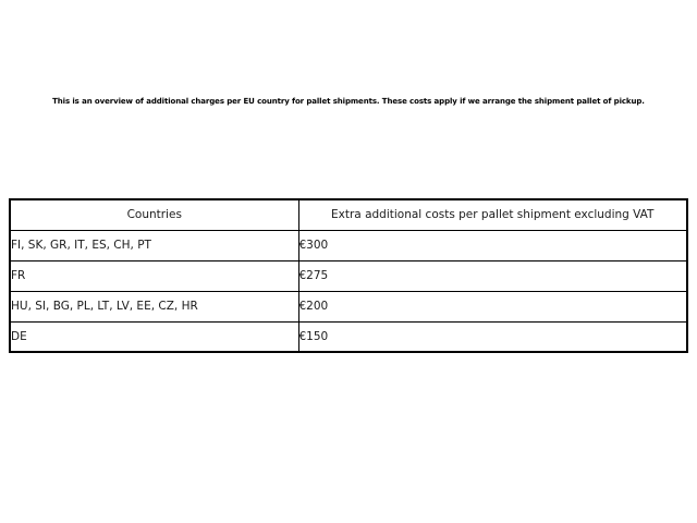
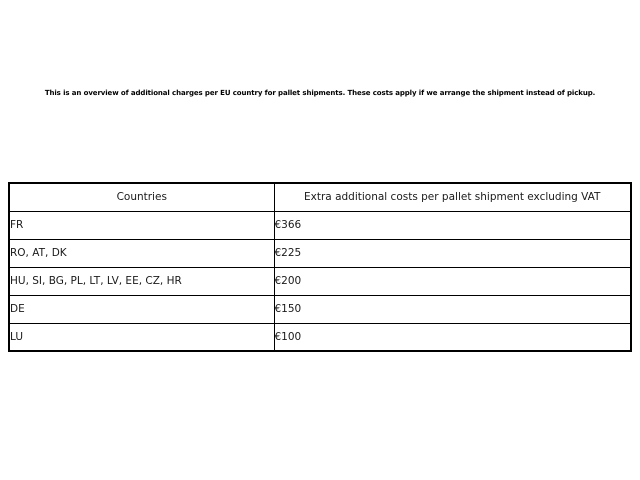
- This is an overview of additional charges per EU country for pallet shipments. These costs apply if we arrange the shipment pallet of pickup.
+ This is an overview of additional charges per EU country for pallet shipments. These costs apply if we arrange the shipment instead of pickup.
  Countries	Extra additional costs per pallet shipment excluding VAT
- FI, SK, GR, IT, ES, CH, PT	€300
- FR	€275
+ FR	€366
+ RO, AT, DK	€225
  HU, SI, BG, PL, LT, LV, EE, CZ, HR	€200
  DE	€150
+ LU	€100
